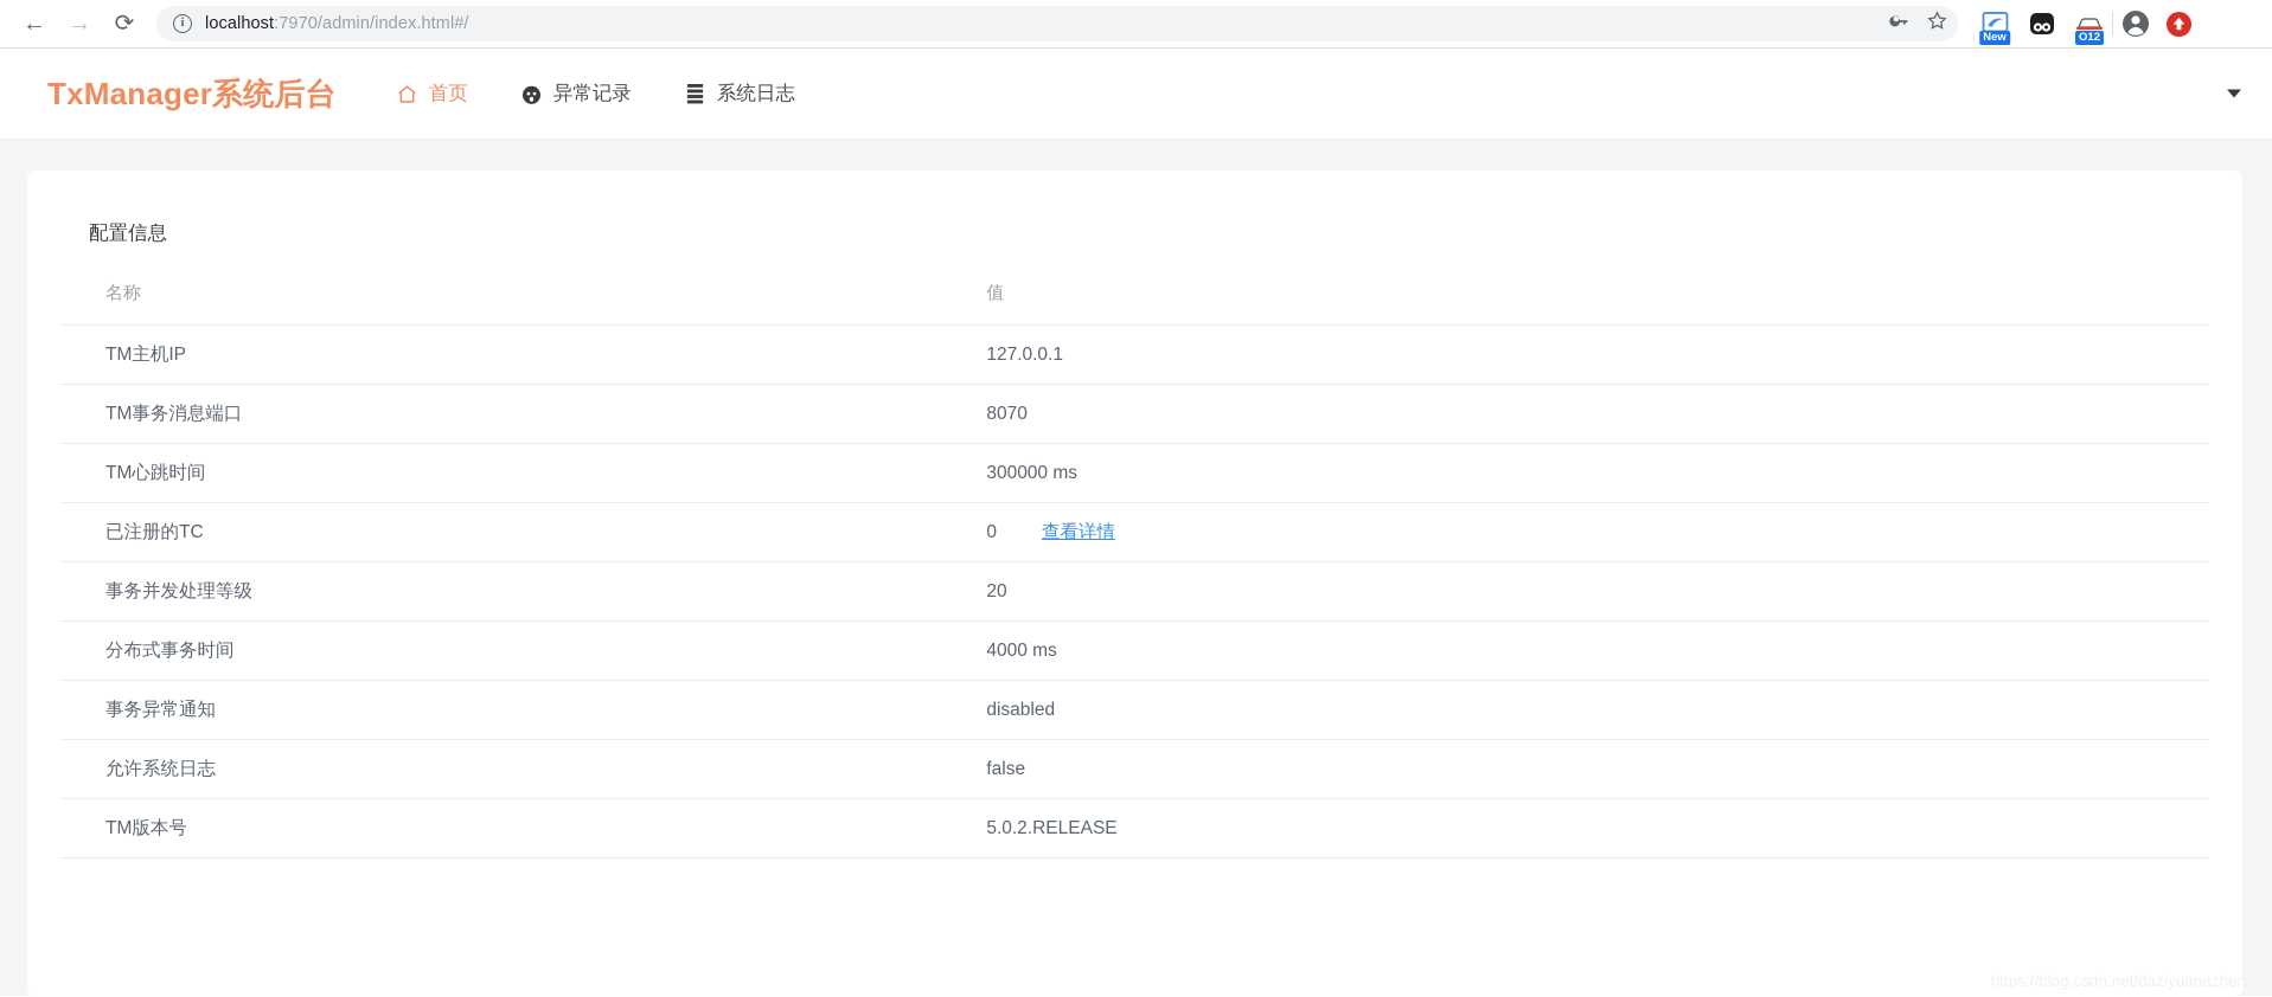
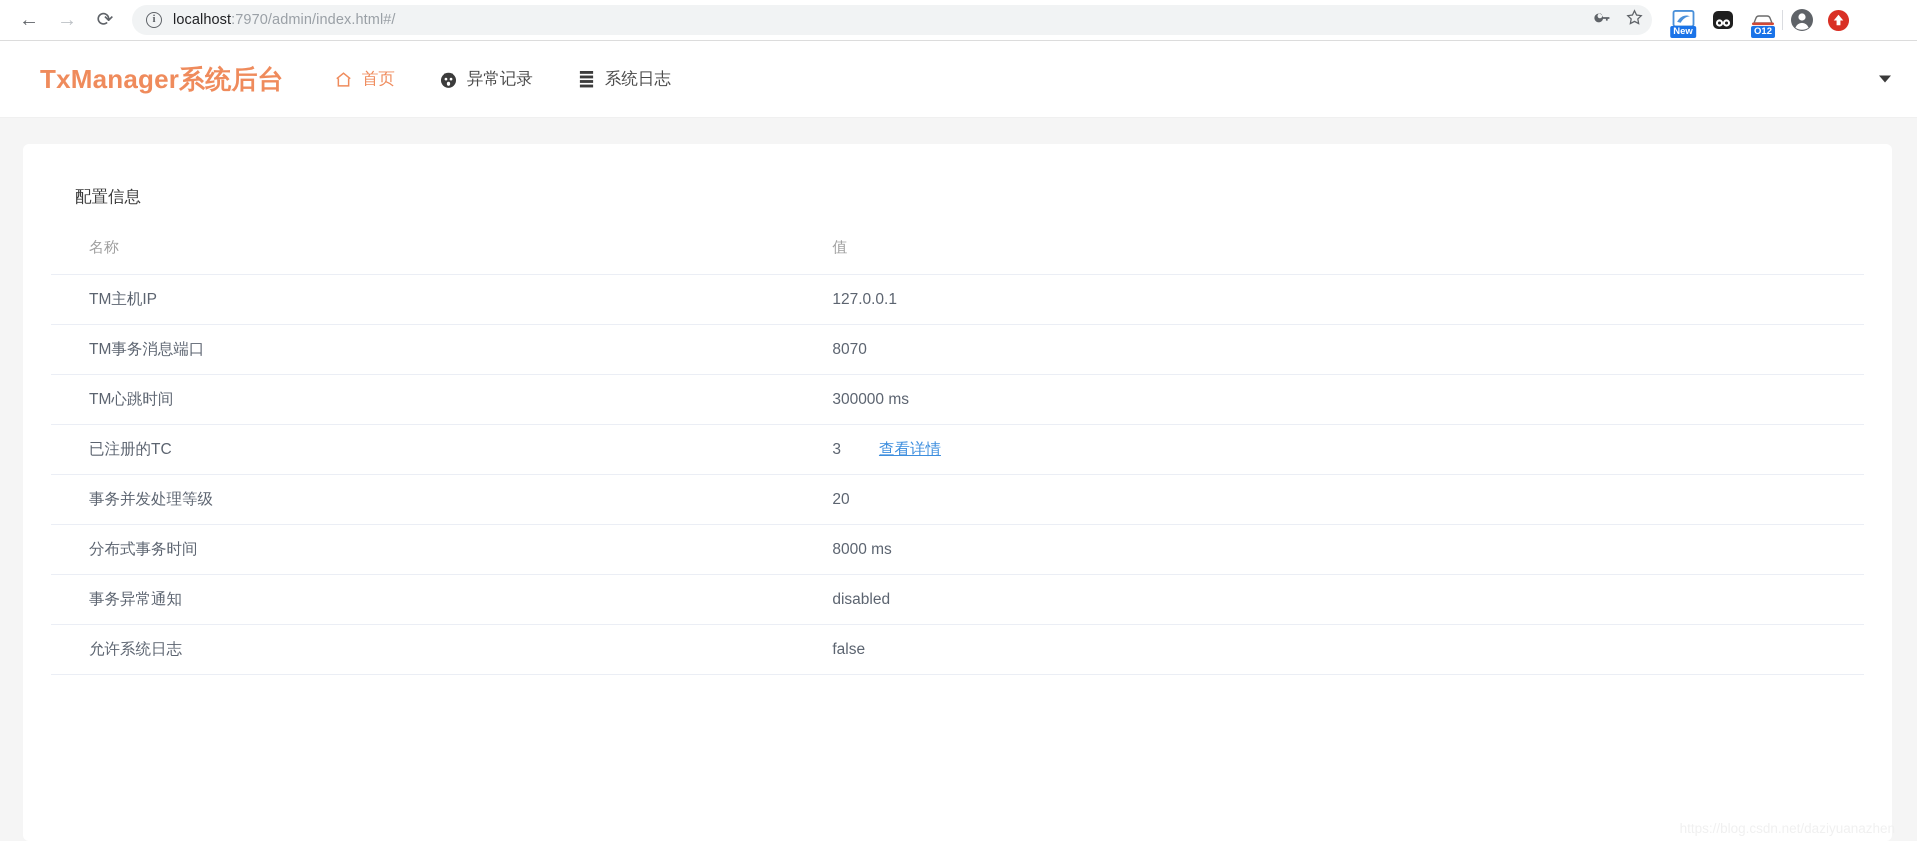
  ←
  →
  ⟳
  i
  localhost:7970/admin/index.html#/
  New
  O12
  TxManager系统后台
  首页
  异常记录
  系统日志
  配置信息
  名称	值
  TM主机IP	127.0.0.1
  TM事务消息端口	8070
  TM心跳时间	300000 ms
- 已注册的TC	0 查看详情
+ 已注册的TC	3 查看详情
  事务并发处理等级	20
- 分布式事务时间	4000 ms
+ 分布式事务时间	8000 ms
  事务异常通知	disabled
  允许系统日志	false
- TM版本号	5.0.2.RELEASE
